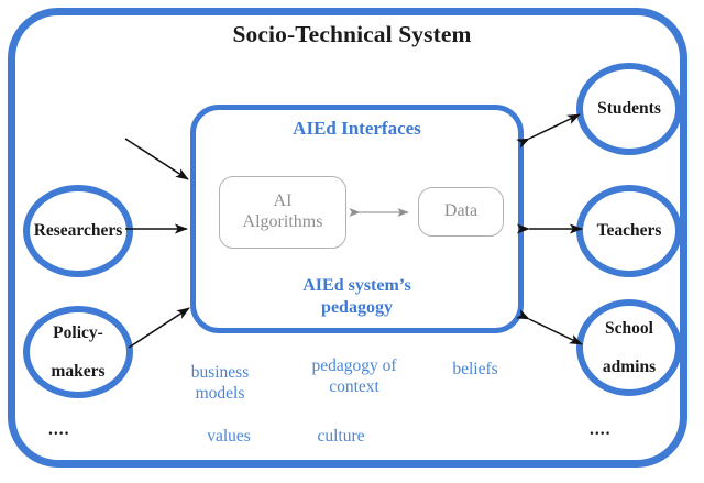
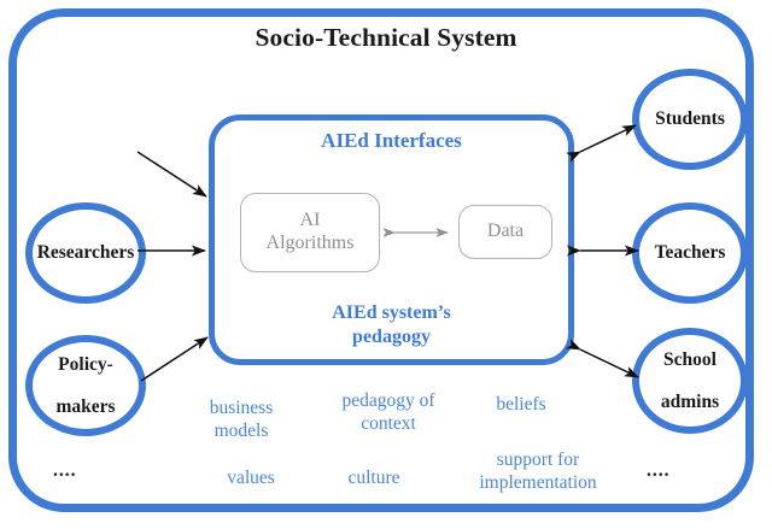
  Socio-Technical System
  AIEd Interfaces
  AIEd system’s
  pedagogy
  AI
  Algorithms
  Data
  Researchers
  Policy-
  makers
  Students
  Teachers
  School
  admins
  business
  models
  pedagogy of
  context
  beliefs
  values
  culture
+ support for
+ implementation
  ....
  ....
